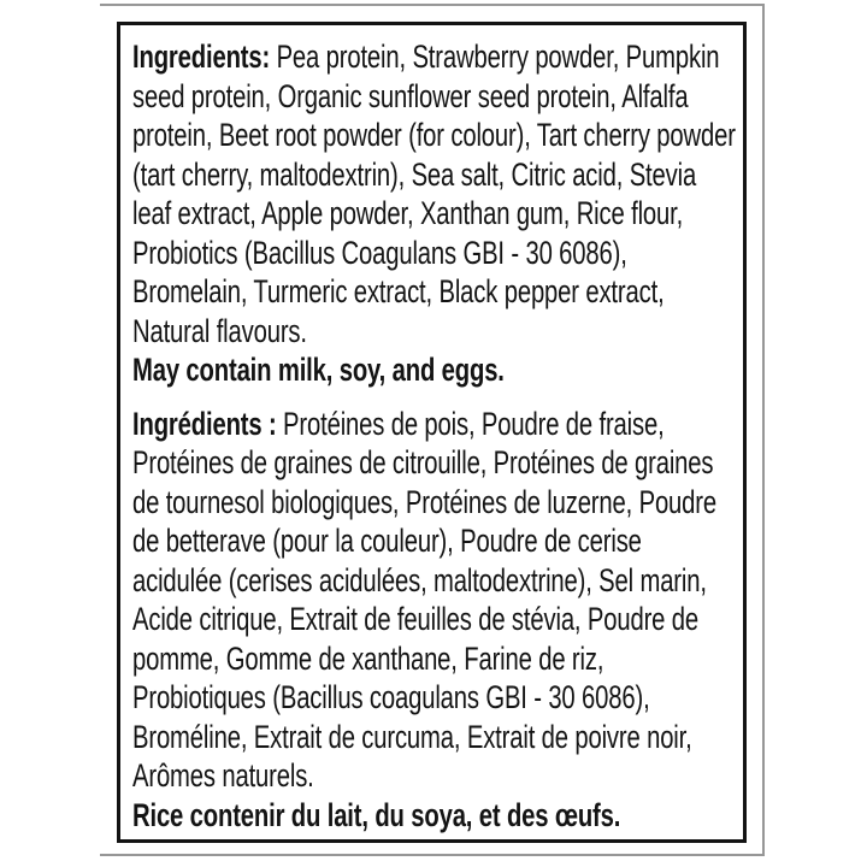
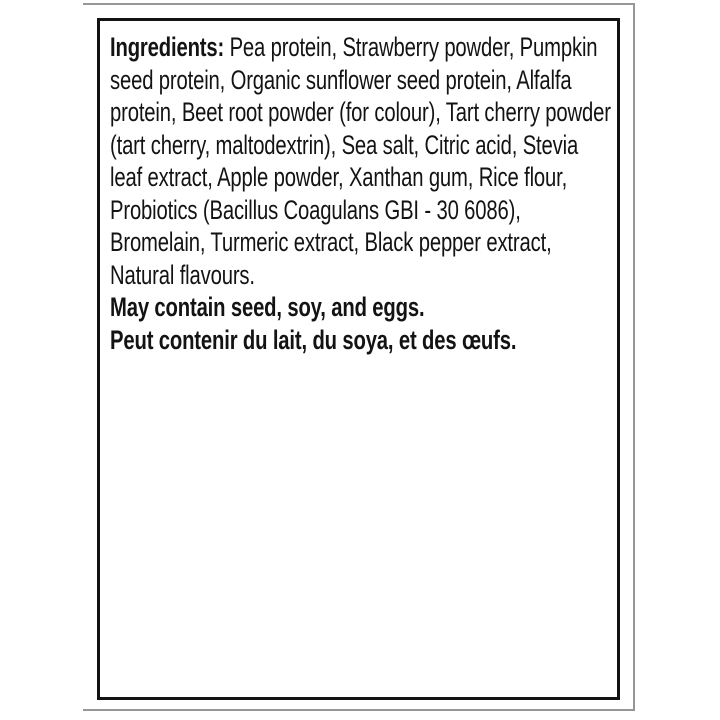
  Ingredients: Pea protein, Strawberry powder, Pumpkin seed protein, Organic sunflower seed protein, Alfalfa protein, Beet root powder (for colour), Tart cherry powder (tart cherry, maltodextrin), Sea salt, Citric acid, Stevia leaf extract, Apple powder, Xanthan gum, Rice flour, Probiotics (Bacillus Coagulans GBI - 30 6086), Bromelain, Turmeric extract, Black pepper extract, Natural flavours.
- May contain milk, soy, and eggs.
+ May contain seed, soy, and eggs.
- Ingrédients : Protéines de pois, Poudre de fraise, Protéines de graines de citrouille, Protéines de graines de tournesol biologiques, Protéines de luzerne, Poudre de betterave (pour la couleur), Poudre de cerise acidulée (cerises acidulées, maltodextrine), Sel marin, Acide citrique, Extrait de feuilles de stévia, Poudre de pomme, Gomme de xanthane, Farine de riz, Probiotiques (Bacillus coagulans GBI - 30 6086), Broméline, Extrait de curcuma, Extrait de poivre noir, Arômes naturels.
- Rice contenir du lait, du soya, et des œufs.
+ Peut contenir du lait, du soya, et des œufs.
